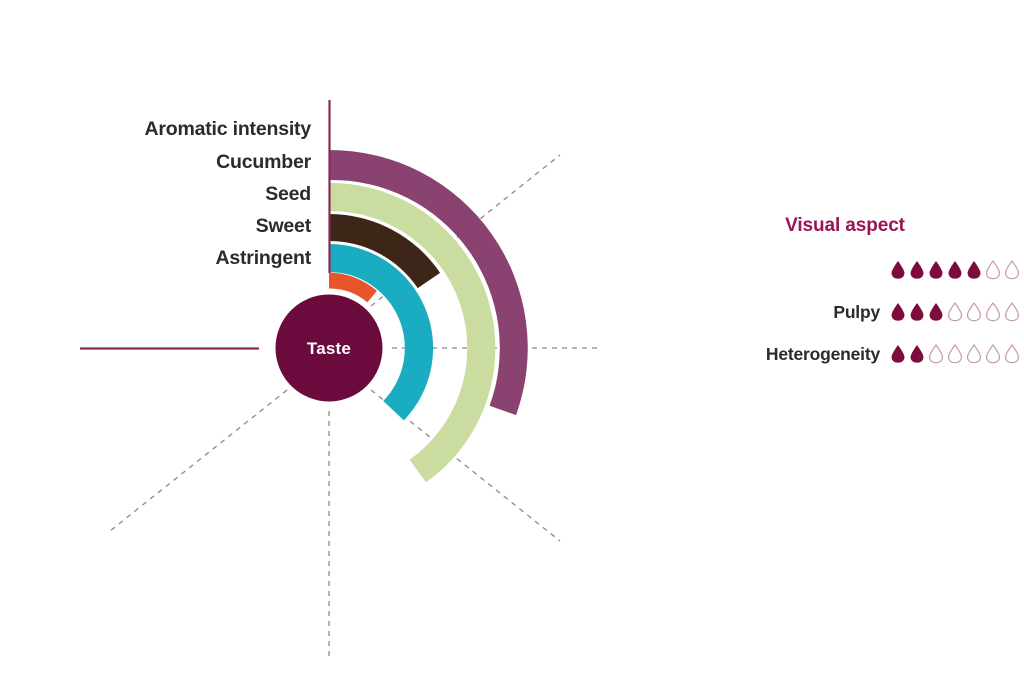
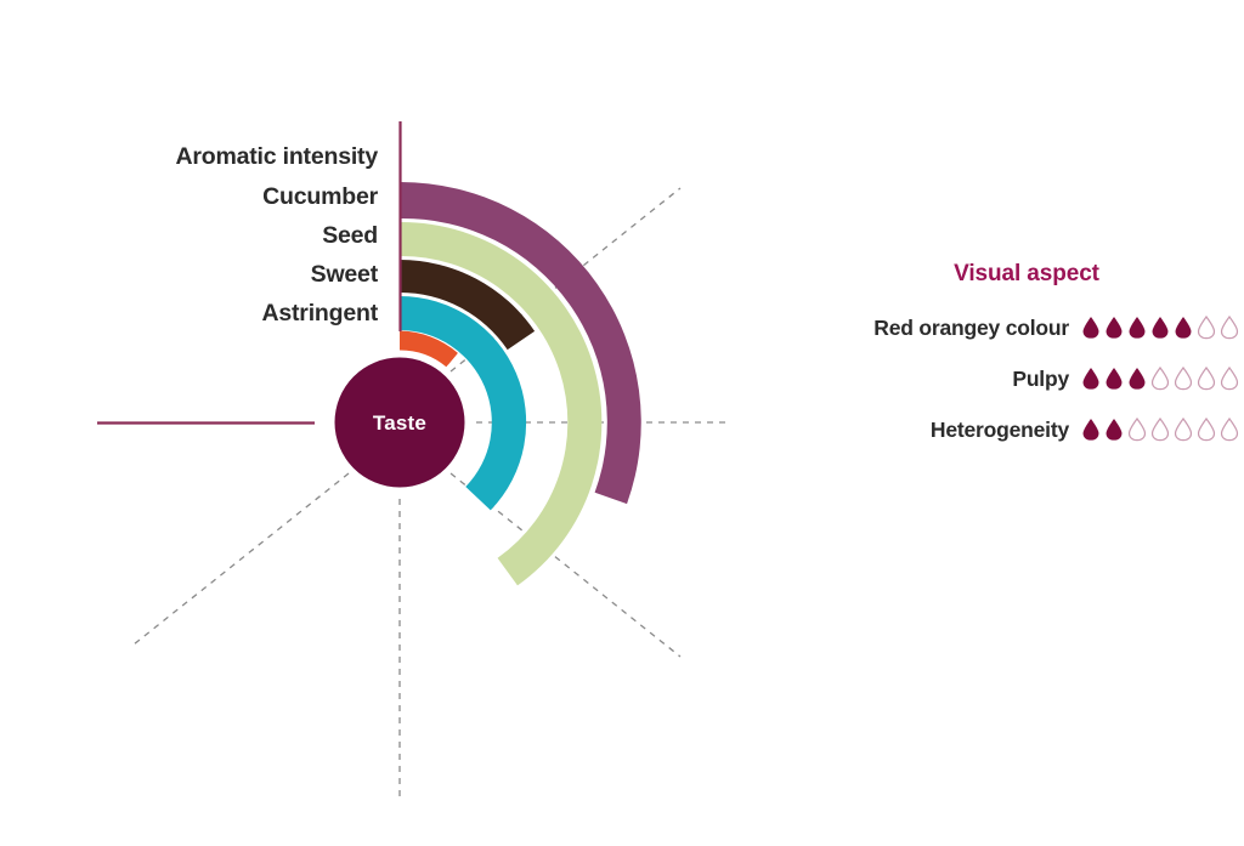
  Taste
  Aromatic intensity
  Cucumber
  Seed
  Sweet
  Astringent
  Visual aspect
+ Red orangey colour
  Pulpy
  Heterogeneity
